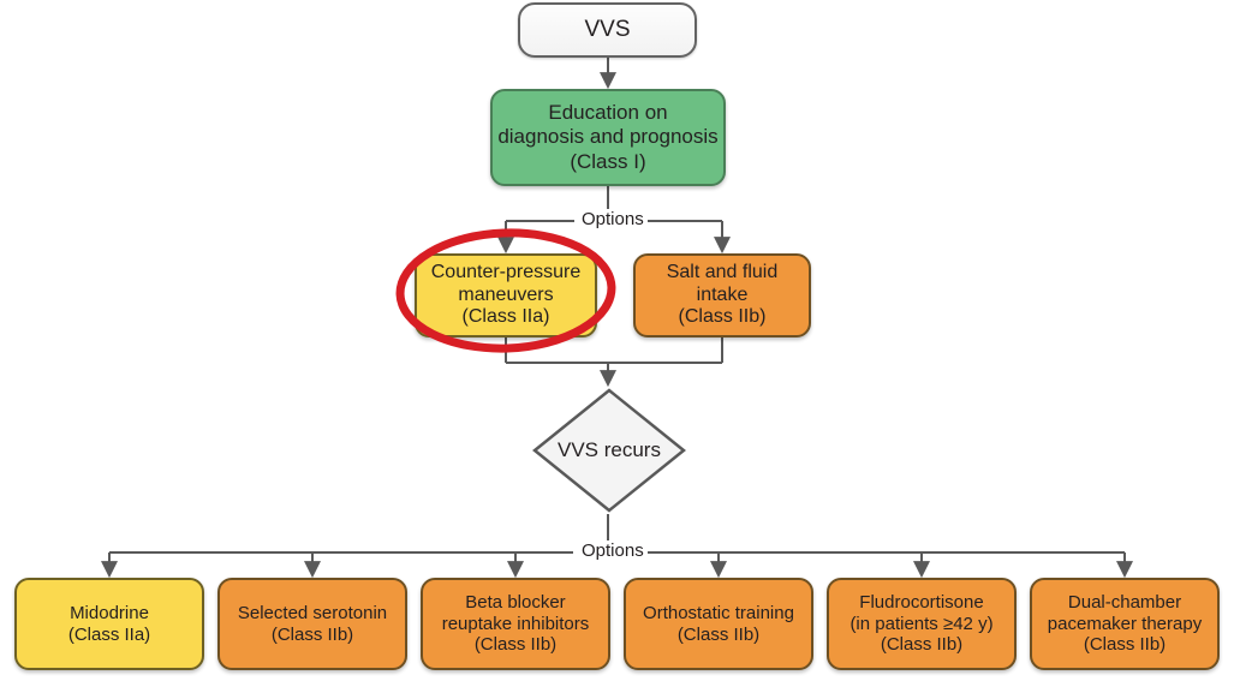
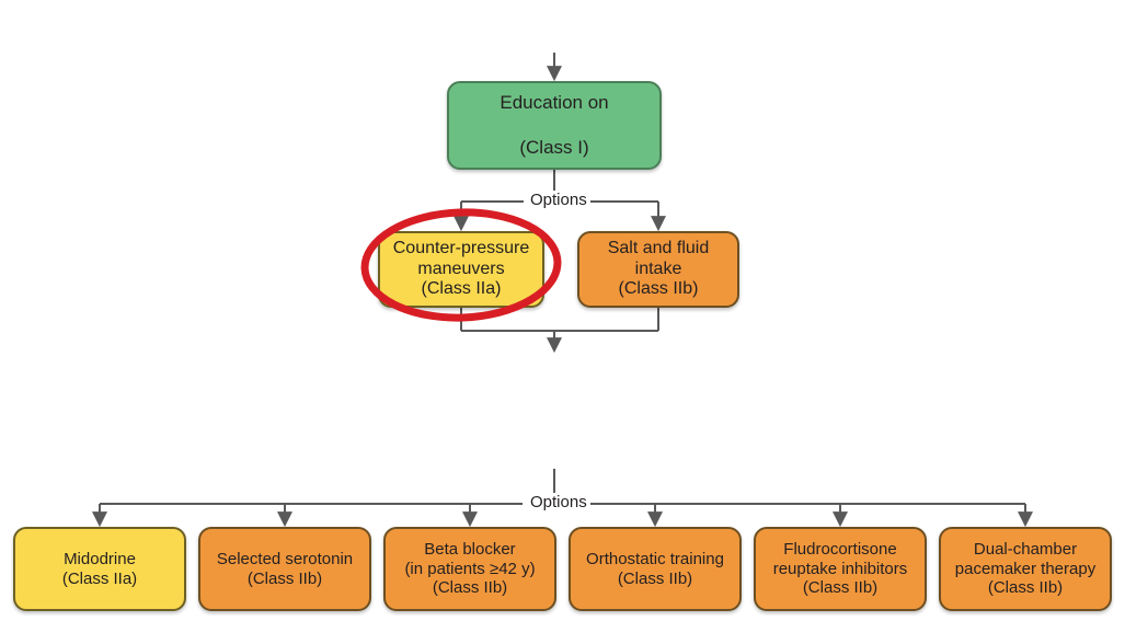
- VVS
  Education on
- diagnosis and prognosis
  (Class I)
  Options
  Counter-pressure
  maneuvers
  (Class IIa)
  Salt and fluid
  intake
  (Class IIb)
- VVS recurs
  Options
  Midodrine
  (Class IIa)
  Selected serotonin
  (Class IIb)
  Beta blocker
- reuptake inhibitors
+ (in patients ≥42 y)
  (Class IIb)
  Orthostatic training
  (Class IIb)
  Fludrocortisone
- (in patients ≥42 y)
+ reuptake inhibitors
  (Class IIb)
  Dual-chamber
  pacemaker therapy
  (Class IIb)
